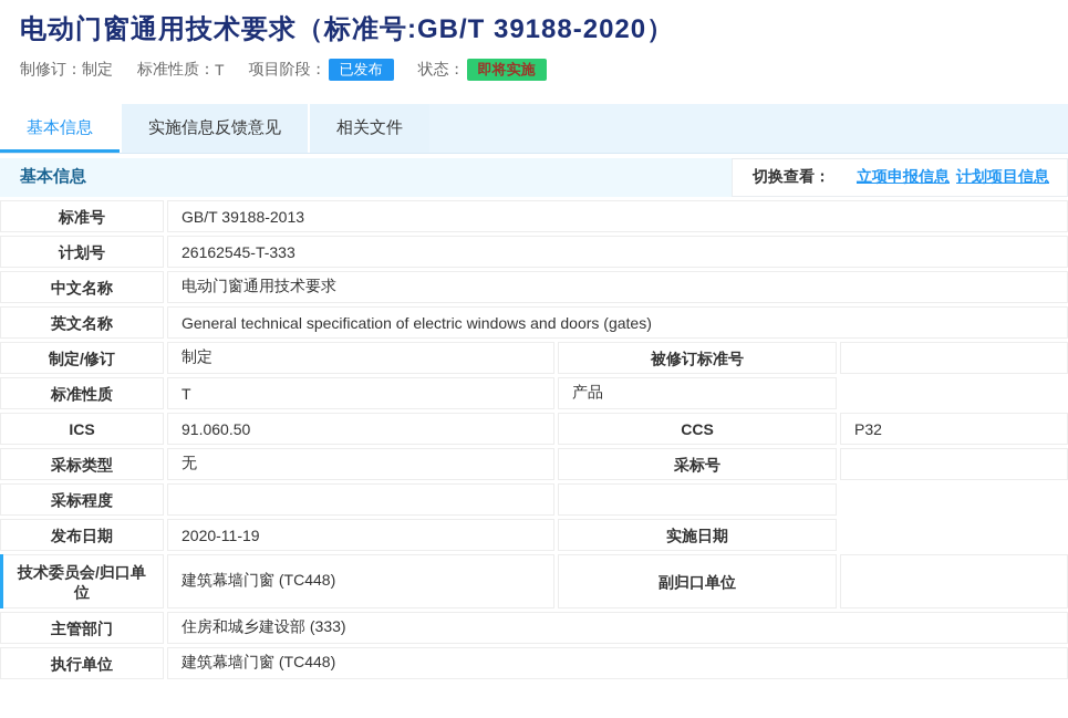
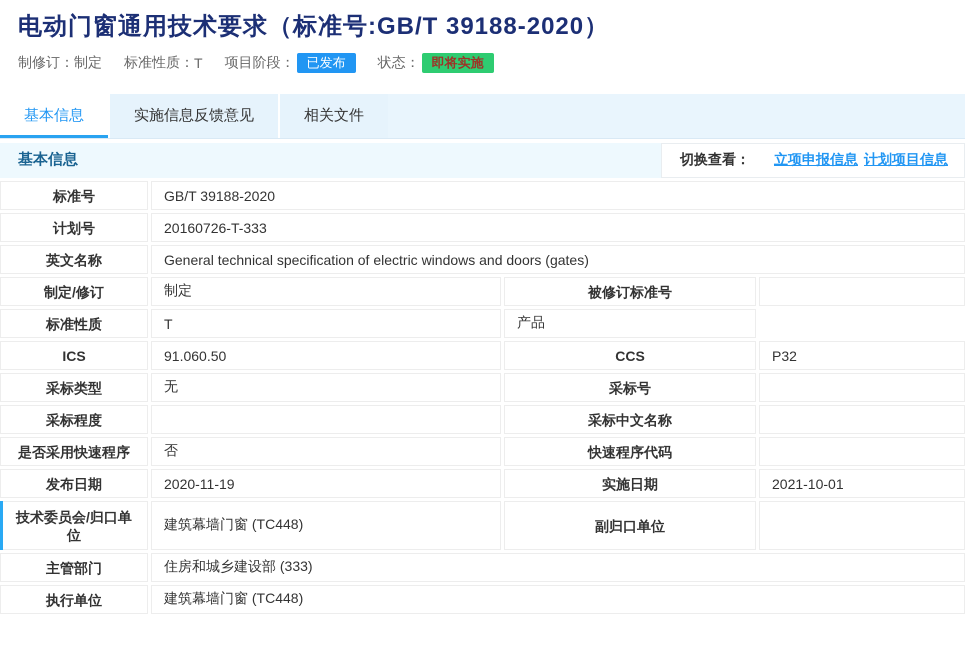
  电动门窗通用技术要求（标准号:GB/T 39188-2020）
  制修订：
  制定
  标准性质：
  T
  项目阶段：
  已发布
  状态：
  即将实施
  基本信息
  实施信息反馈意见
  相关文件
  基本信息
  切换查看：
  立项申报信息
  计划项目信息
  标准号
- GB/T 39188-2013
+ GB/T 39188-2020
  计划号
- 26162545-T-333
+ 20160726-T-333
- 中文名称
- 电动门窗通用技术要求
  英文名称
  General technical specification of electric windows and doors (gates)
  制定/修订
  制定
  被修订标准号
  标准性质
  T
  产品
  ICS
  91.060.50
  CCS
  P32
  采标类型
  无
  采标号
  采标程度
+ 采标中文名称
+ 是否采用快速程序
+ 否
+ 快速程序代码
  发布日期
  2020-11-19
  实施日期
+ 2021-10-01
  技术委员会/归口单位
  建筑幕墙门窗 (TC448)
  副归口单位
  主管部门
  住房和城乡建设部 (333)
  执行单位
  建筑幕墙门窗 (TC448)
